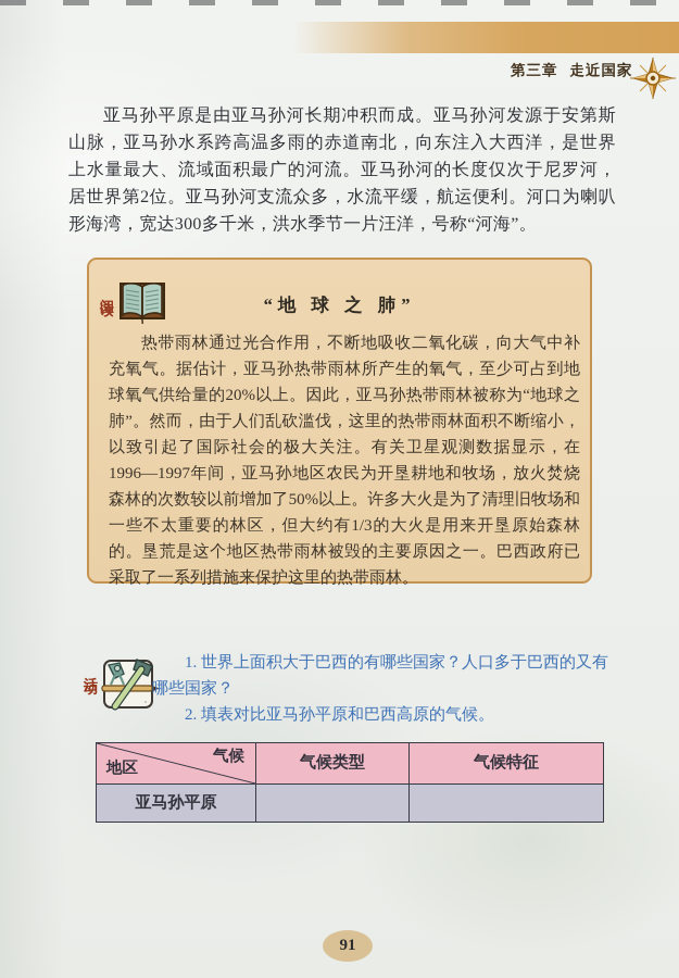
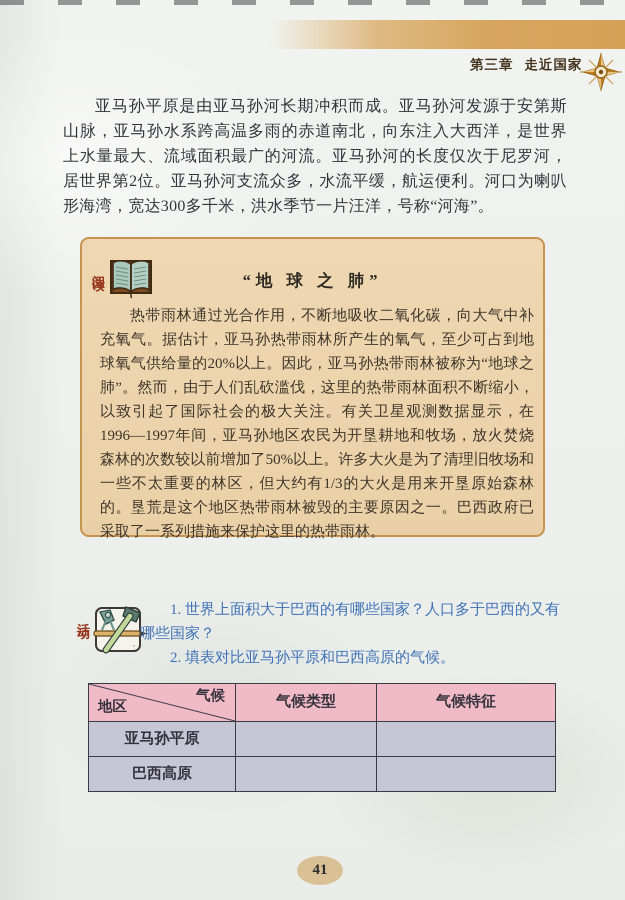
  第三章
  走近国家
  亚马孙平原是由亚马孙河长期冲积而成。亚马孙河发源于安第斯山脉，亚马孙水系跨高温多雨的赤道南北，向东注入大西洋，是世界上水量最大、流域面积最广的河流。亚马孙河的长度仅次于尼罗河，居世界第2位。亚马孙河支流众多，水流平缓，航运便利。河口为喇叭形海湾，宽达300多千米，洪水季节一片汪洋，号称“河海”。
  “地 球 之 肺”
  热带雨林通过光合作用，不断地吸收二氧化碳，向大气中补充氧气。据估计，亚马孙热带雨林所产生的氧气，至少可占到地球氧气供给量的20%以上。因此，亚马孙热带雨林被称为“地球之肺”。然而，由于人们乱砍滥伐，这里的热带雨林面积不断缩小，以致引起了国际社会的极大关注。有关卫星观测数据显示，在1996—1997年间，亚马孙地区农民为开垦耕地和牧场，放火焚烧森林的次数较以前增加了50%以上。许多大火是为了清理旧牧场和一些不太重要的林区，但大约有1/3的大火是用来开垦原始森林的。垦荒是这个地区热带雨林被毁的主要原因之一。巴西政府已采取了一系列措施来保护这里的热带雨林。
  1. 世界上面积大于巴西的有哪些国家？人口多于巴西的又有哪些国家？
  2. 填表对比亚马孙平原和巴西高原的气候。
  气候 地区	气候类型	气候特征
  亚马孙平原
+ 巴西高原
- 91
+ 41
